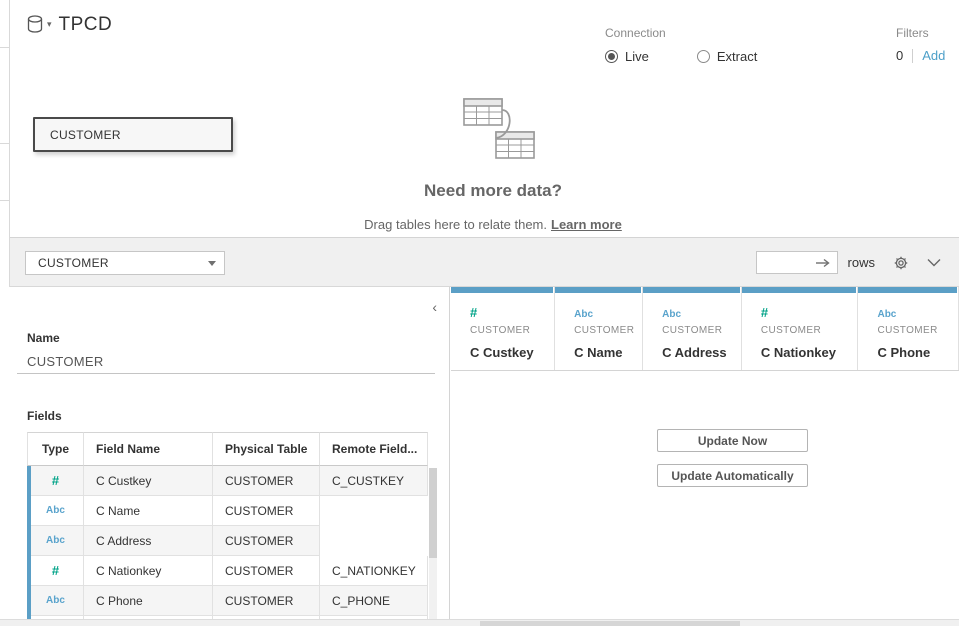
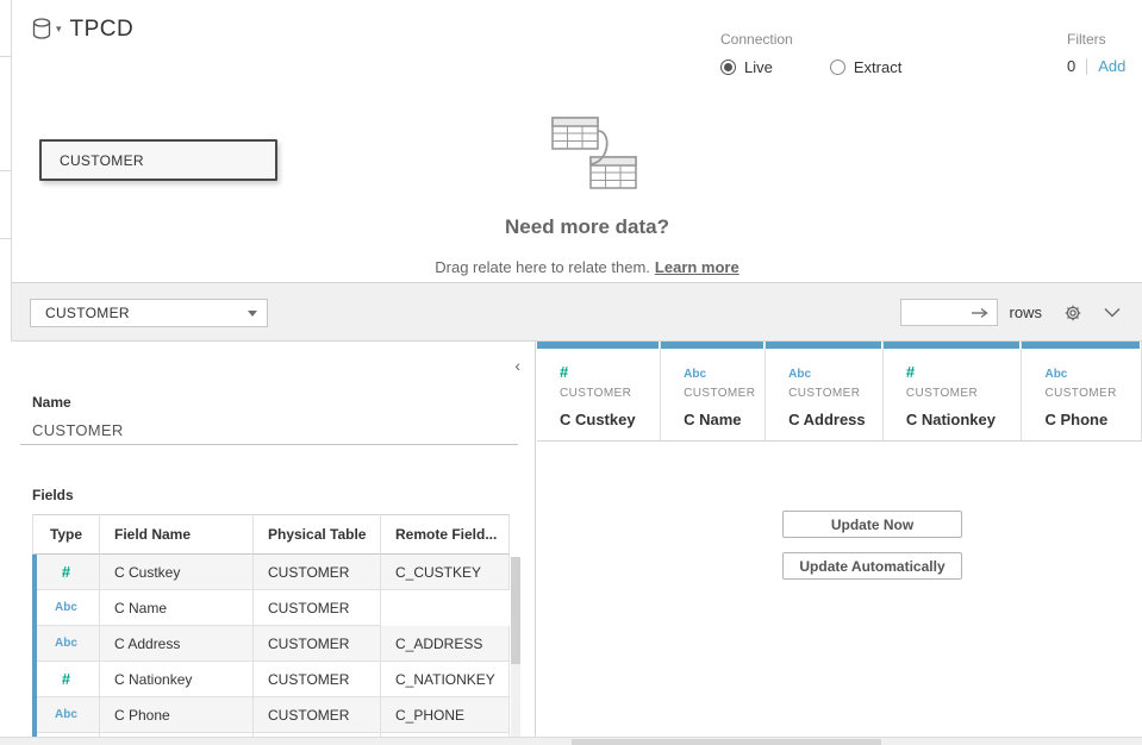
  ▾
  TPCD
  Connection
  Live
  Extract
  Filters
  0
  Add
  CUSTOMER
  Need more data?
- Drag tables here to relate them. Learn more
+ Drag relate here to relate them. Learn more
  CUSTOMER
  rows
  ‹
  Name
  CUSTOMER
  Fields
  Type
  Field Name
  Physical Table
  Remote Field...
  #
  C Custkey
  CUSTOMER
  C_CUSTKEY
  Abc
  C Name
  CUSTOMER
  Abc
  C Address
  CUSTOMER
+ C_ADDRESS
  #
  C Nationkey
  CUSTOMER
  C_NATIONKEY
  Abc
  C Phone
  CUSTOMER
  C_PHONE
  #
  CUSTOMER
  C Custkey
  Abc
  CUSTOMER
  C Name
  Abc
  CUSTOMER
  C Address
  #
  CUSTOMER
  C Nationkey
  Abc
  CUSTOMER
  C Phone
  Update Now
  Update Automatically
